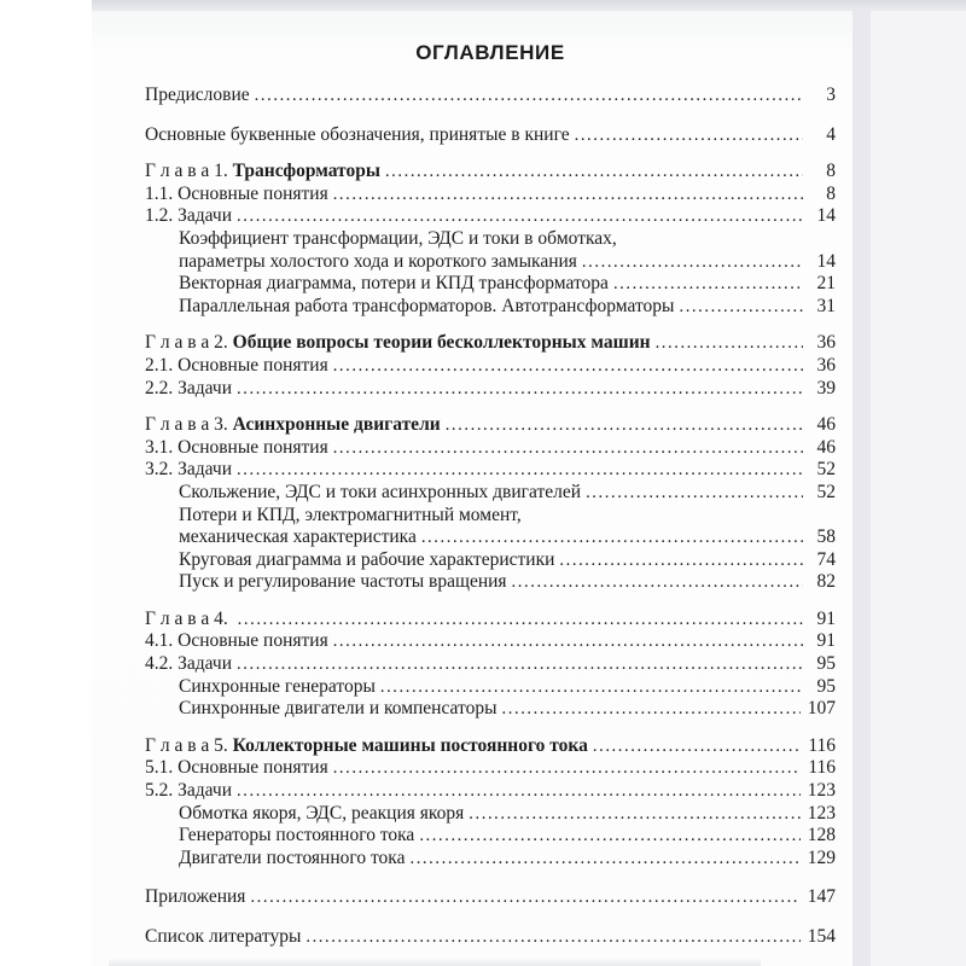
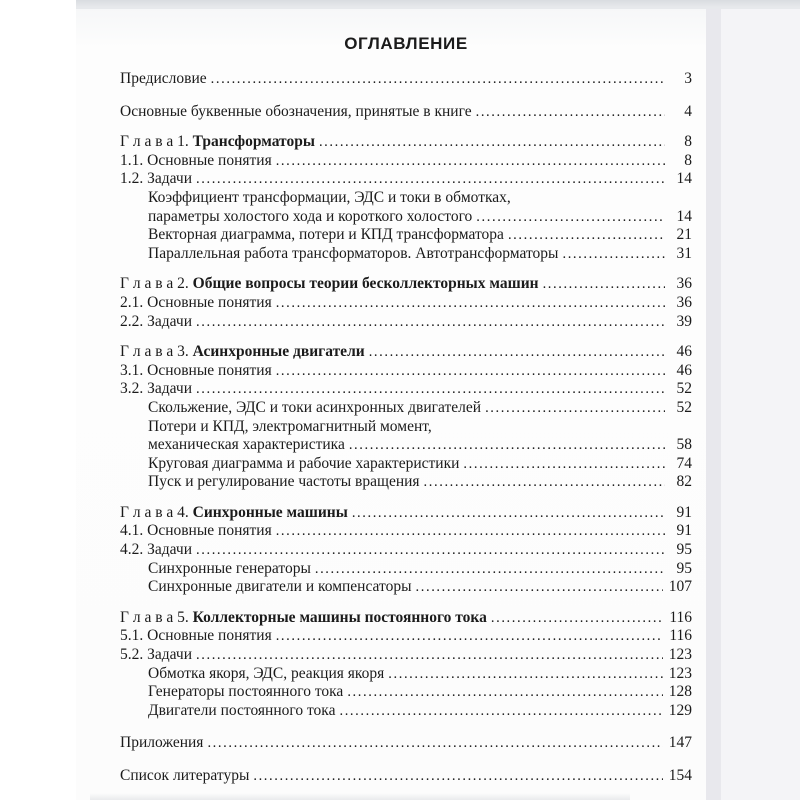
  ОГЛАВЛЕНИЕ
  Предисловие
  3
  Основные буквенные обозначения, принятые в книге
  4
  Г л а в а 1.
  Трансформаторы
  8
  1.1. Основные понятия
  8
  1.2. Задачи
  14
  Коэффициент трансформации, ЭДС и токи в обмотках,
- параметры холостого хода и короткого замыкания
+ параметры холостого хода и короткого холостого
  14
  Векторная диаграмма, потери и КПД трансформатора
  21
  Параллельная работа трансформаторов. Автотрансформаторы
  31
  Г л а в а 2.
  Общие вопросы теории бесколлекторных машин
  36
  2.1. Основные понятия
  36
  2.2. Задачи
  39
  Г л а в а 3.
  Асинхронные двигатели
  46
  3.1. Основные понятия
  46
  3.2. Задачи
  52
  Скольжение, ЭДС и токи асинхронных двигателей
  52
  Потери и КПД, электромагнитный момент,
  механическая характеристика
  58
  Круговая диаграмма и рабочие характеристики
  74
  Пуск и регулирование частоты вращения
  82
  Г л а в а 4.
+ Синхронные машины
  91
  4.1. Основные понятия
  91
  4.2. Задачи
  95
  Синхронные генераторы
  95
  Синхронные двигатели и компенсаторы
  107
  Г л а в а 5.
  Коллекторные машины постоянного тока
  116
  5.1. Основные понятия
  116
  5.2. Задачи
  123
  Обмотка якоря, ЭДС, реакция якоря
  123
  Генераторы постоянного тока
  128
  Двигатели постоянного тока
  129
  Приложения
  147
  Список литературы
  154
